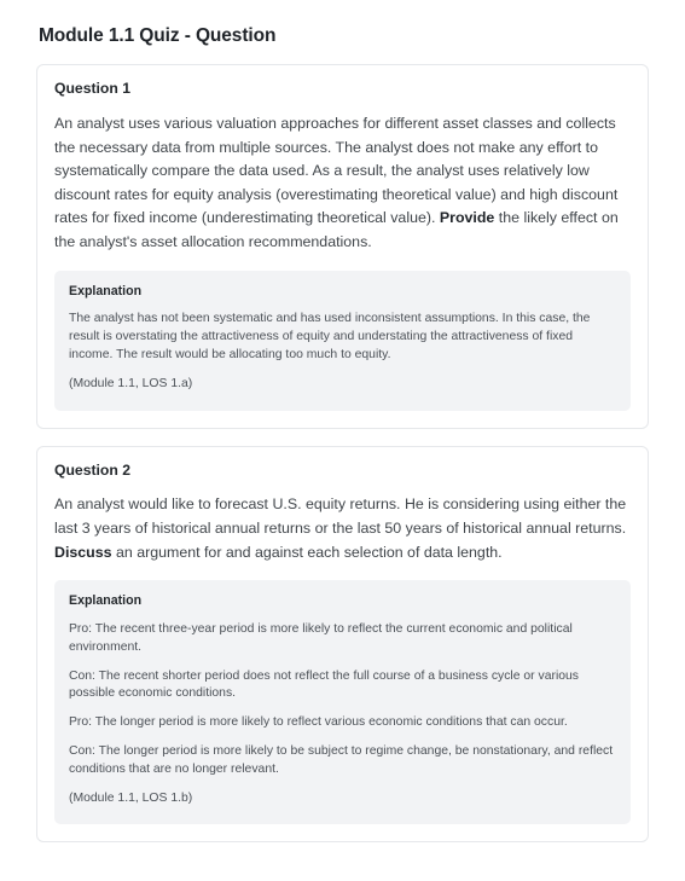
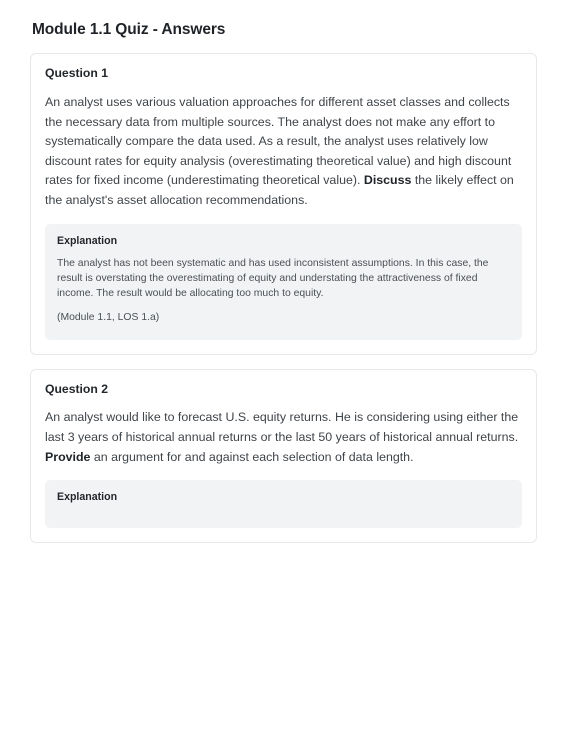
- Module 1.1 Quiz - Question
+ Module 1.1 Quiz - Answers
  Question 1
- An analyst uses various valuation approaches for different asset classes and collects the necessary data from multiple sources. The analyst does not make any effort to systematically compare the data used. As a result, the analyst uses relatively low discount rates for equity analysis (overestimating theoretical value) and high discount rates for fixed income (underestimating theoretical value). Provide the likely effect on the analyst's asset allocation recommendations.
+ An analyst uses various valuation approaches for different asset classes and collects the necessary data from multiple sources. The analyst does not make any effort to systematically compare the data used. As a result, the analyst uses relatively low discount rates for equity analysis (overestimating theoretical value) and high discount rates for fixed income (underestimating theoretical value). Discuss the likely effect on the analyst's asset allocation recommendations.
  Explanation
- The analyst has not been systematic and has used inconsistent assumptions. In this case, the result is overstating the attractiveness of equity and understating the attractiveness of fixed income. The result would be allocating too much to equity.
+ The analyst has not been systematic and has used inconsistent assumptions. In this case, the result is overstating the overestimating of equity and understating the attractiveness of fixed income. The result would be allocating too much to equity.
  (Module 1.1, LOS 1.a)
  Question 2
- An analyst would like to forecast U.S. equity returns. He is considering using either the last 3 years of historical annual returns or the last 50 years of historical annual returns. Discuss an argument for and against each selection of data length.
+ An analyst would like to forecast U.S. equity returns. He is considering using either the last 3 years of historical annual returns or the last 50 years of historical annual returns. Provide an argument for and against each selection of data length.
  Explanation
- Pro: The recent three-year period is more likely to reflect the current economic and political environment.
- Con: The recent shorter period does not reflect the full course of a business cycle or various possible economic conditions.
- Pro: The longer period is more likely to reflect various economic conditions that can occur.
- Con: The longer period is more likely to be subject to regime change, be nonstationary, and reflect conditions that are no longer relevant.
- (Module 1.1, LOS 1.b)
